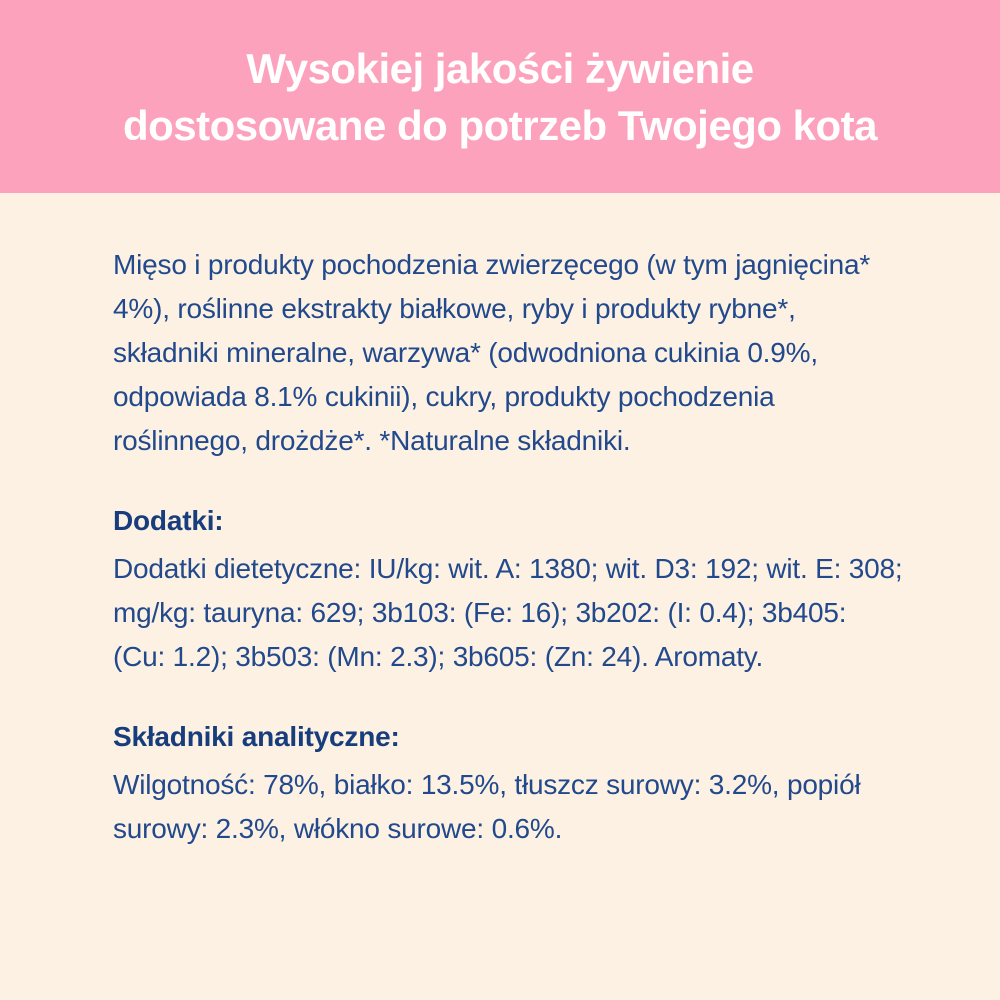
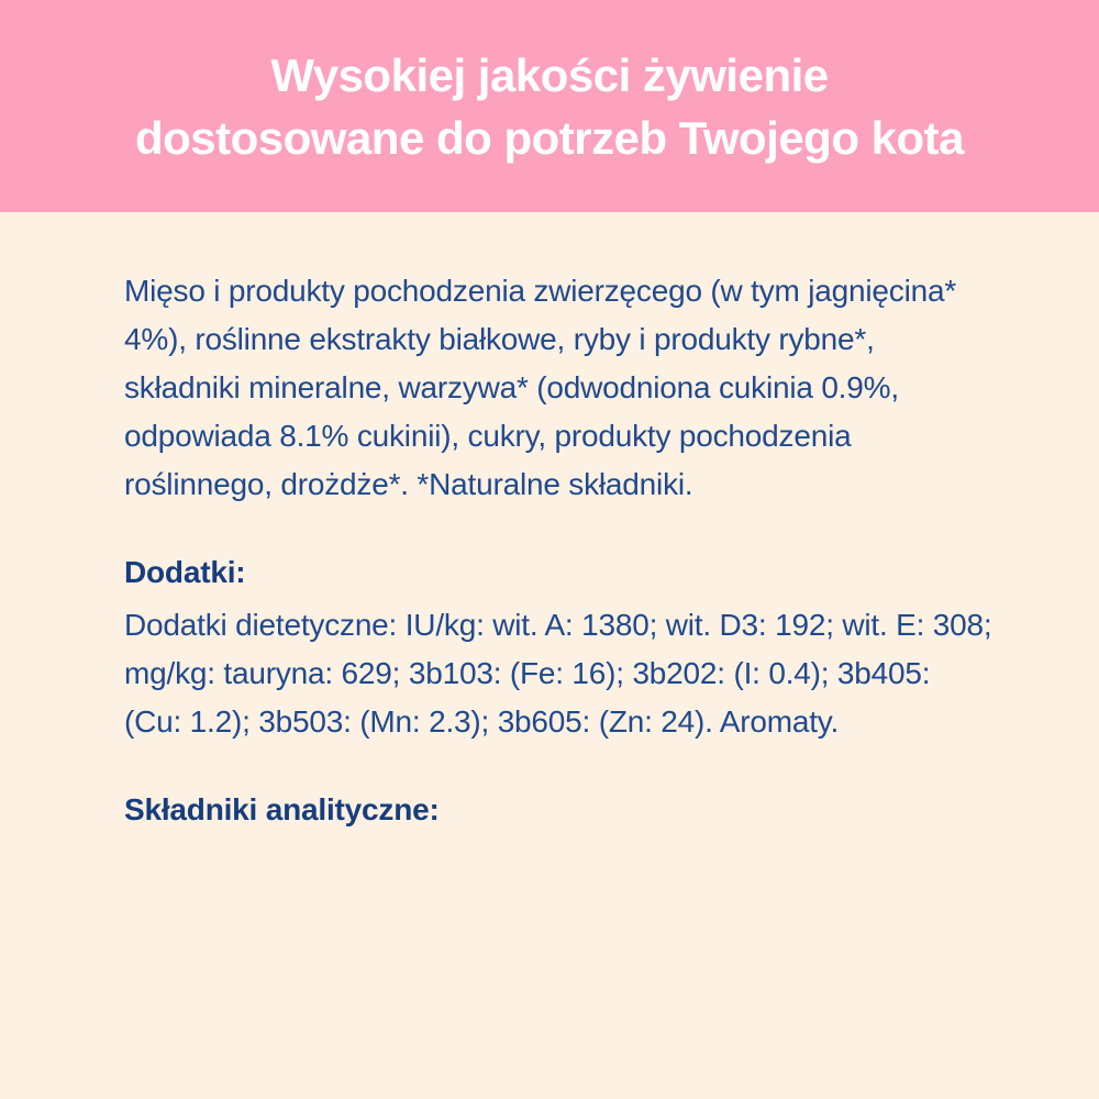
  Wysokiej jakości żywienie
  dostosowane do potrzeb Twojego kota
  Mięso i produkty pochodzenia zwierzęcego (w tym jagnięcina*
  4%), roślinne ekstrakty białkowe, ryby i produkty rybne*,
  składniki mineralne, warzywa* (odwodniona cukinia 0.9%,
  odpowiada 8.1% cukinii), cukry, produkty pochodzenia
  roślinnego, drożdże*. *Naturalne składniki.
  Dodatki:
  Dodatki dietetyczne: IU/kg: wit. A: 1380; wit. D3: 192; wit. E: 308;
  mg/kg: tauryna: 629; 3b103: (Fe: 16); 3b202: (I: 0.4); 3b405:
  (Cu: 1.2); 3b503: (Mn: 2.3); 3b605: (Zn: 24). Aromaty.
  Składniki analityczne:
- Wilgotność: 78%, białko: 13.5%, tłuszcz surowy: 3.2%, popiół
- surowy: 2.3%, włókno surowe: 0.6%.
